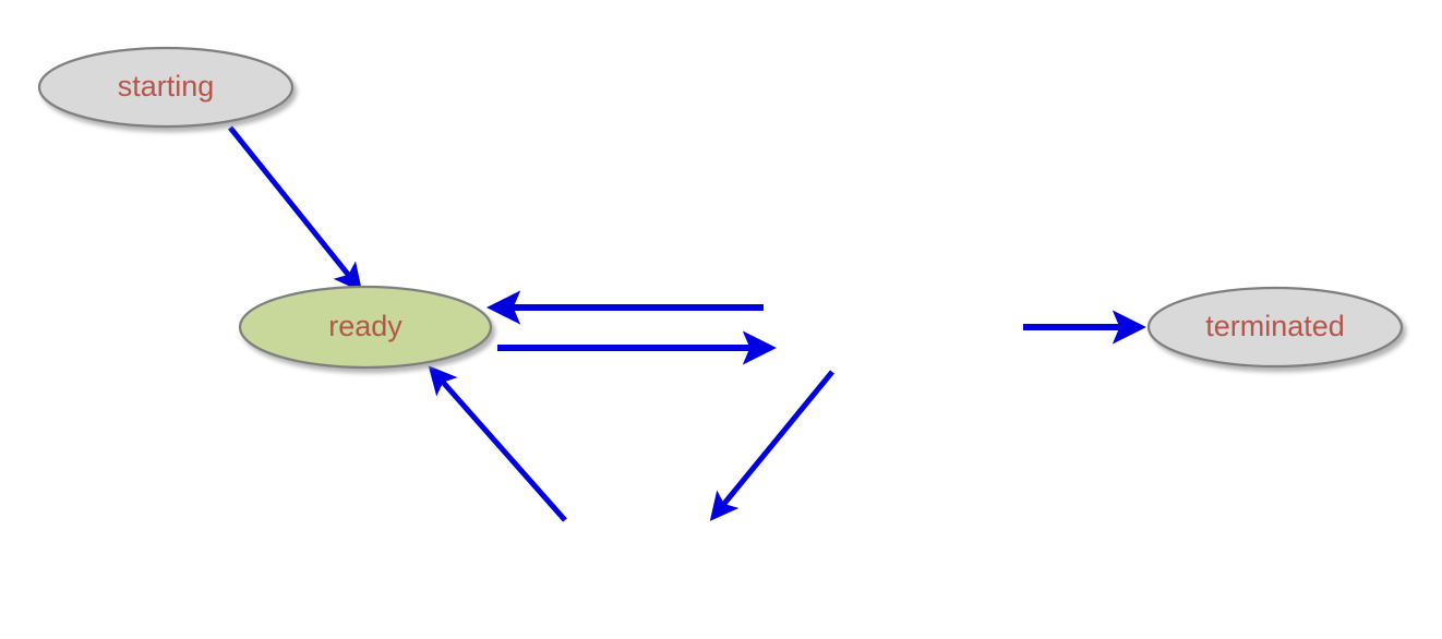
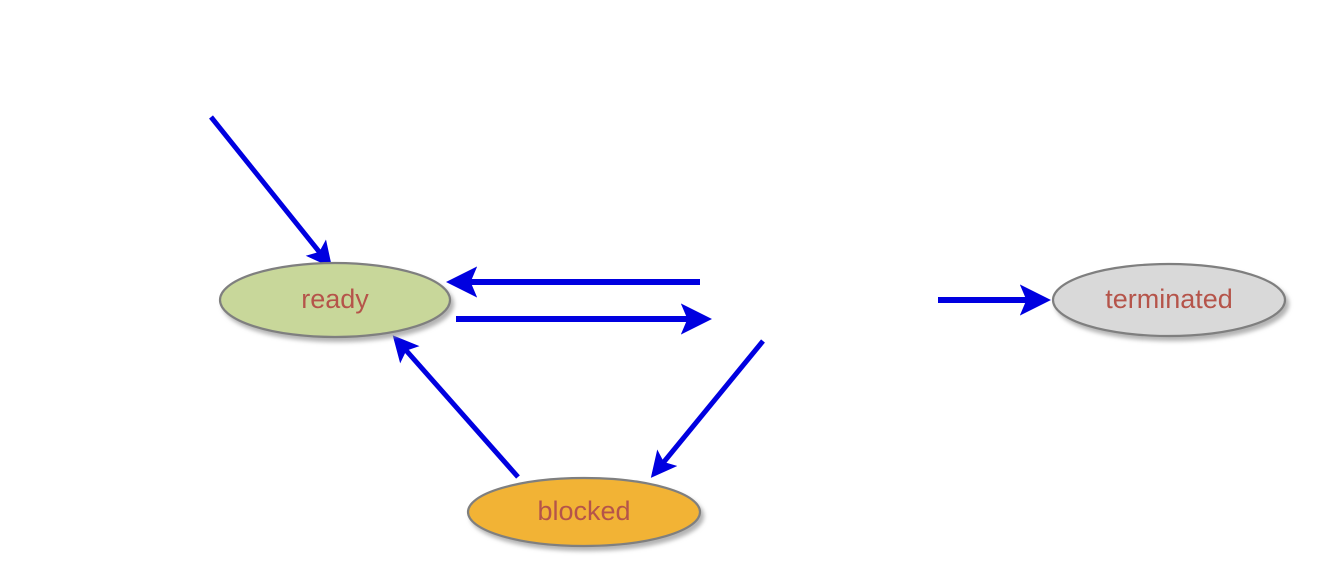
- starting
  ready
  terminated
+ blocked
